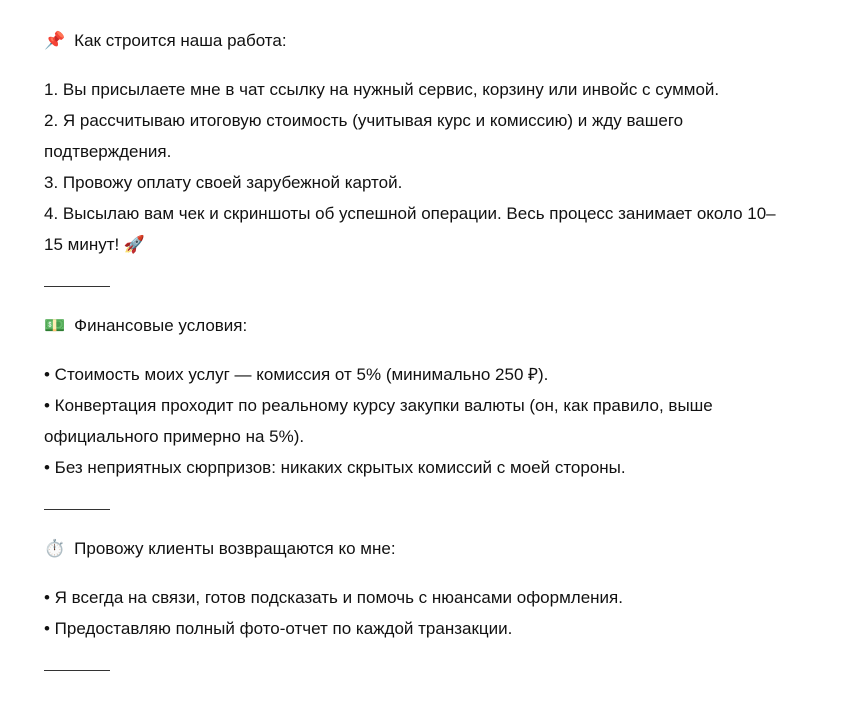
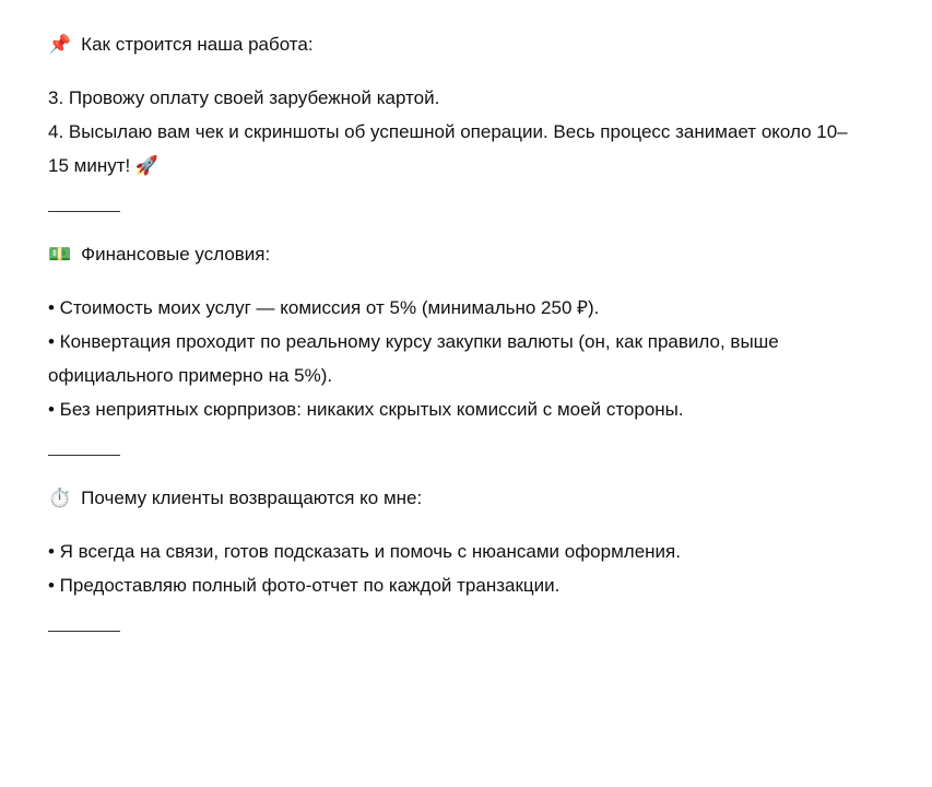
  📌
  Как строится наша работа:
- 1. Вы присылаете мне в чат ссылку на нужный сервис, корзину или инвойс с суммой.
- 2. Я рассчитываю итоговую стоимость (учитывая курс и комиссию) и жду вашего подтверждения.
  3. Провожу оплату своей зарубежной картой.
  4. Высылаю вам чек и скриншоты об успешной операции. Весь процесс занимает около 10–15 минут! 🚀
  💵
  Финансовые условия:
  • Стоимость моих услуг — комиссия от 5% (минимально 250 ₽).
  • Конвертация проходит по реальному курсу закупки валюты (он, как правило, выше официального примерно на 5%).
  • Без неприятных сюрпризов: никаких скрытых комиссий с моей стороны.
  ⏱️
- Провожу клиенты возвращаются ко мне:
+ Почему клиенты возвращаются ко мне:
  • Я всегда на связи, готов подсказать и помочь с нюансами оформления.
  • Предоставляю полный фото-отчет по каждой транзакции.
